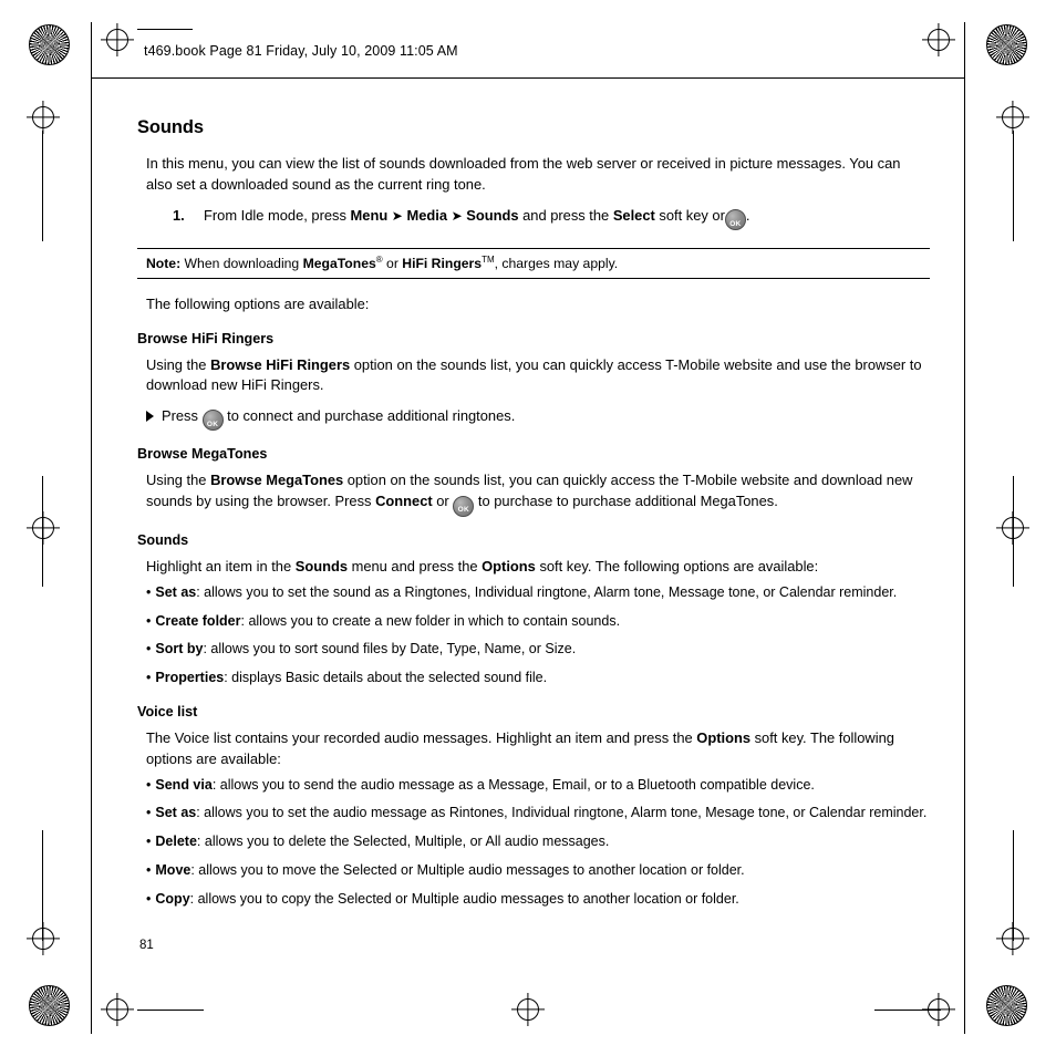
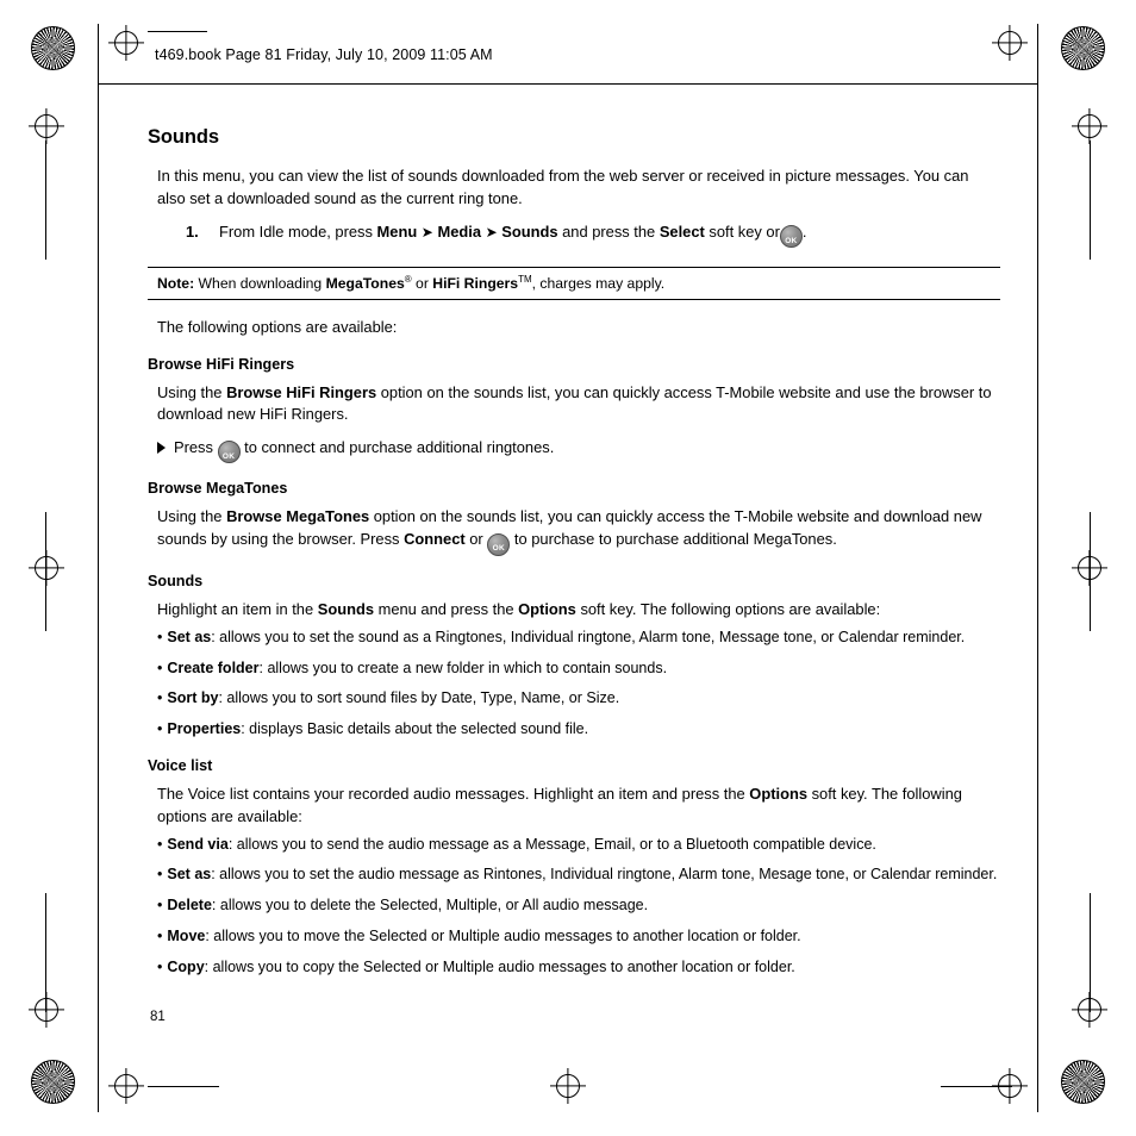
  t469.book Page 81 Friday, July 10, 2009 11:05 AM
  Sounds
  In this menu, you can view the list of sounds downloaded from the web server or received in picture messages. You can also set a downloaded sound as the current ring tone.
  1.
  From Idle mode, press Menu ➤ Media ➤ Sounds and press the Select soft key or .
  Note: When downloading MegaTones® or HiFi RingersTM, charges may apply.
  The following options are available:
  Browse HiFi Ringers
  Using the Browse HiFi Ringers option on the sounds list, you can quickly access T-Mobile website and use the browser to download new HiFi Ringers.
  Press to connect and purchase additional ringtones.
  Browse MegaTones
  Using the Browse MegaTones option on the sounds list, you can quickly access the T-Mobile website and download new sounds by using the browser. Press Connect or to purchase to purchase additional MegaTones.
  Sounds
  Highlight an item in the Sounds menu and press the Options soft key. The following options are available:
  • Set as: allows you to set the sound as a Ringtones, Individual ringtone, Alarm tone, Message tone, or Calendar reminder.
  • Create folder: allows you to create a new folder in which to contain sounds.
  • Sort by: allows you to sort sound files by Date, Type, Name, or Size.
  • Properties: displays Basic details about the selected sound file.
  Voice list
  The Voice list contains your recorded audio messages. Highlight an item and press the Options soft key. The following options are available:
  • Send via: allows you to send the audio message as a Message, Email, or to a Bluetooth compatible device.
  • Set as: allows you to set the audio message as Rintones, Individual ringtone, Alarm tone, Mesage tone, or Calendar reminder.
- • Delete: allows you to delete the Selected, Multiple, or All audio messages.
+ • Delete: allows you to delete the Selected, Multiple, or All audio message.
  • Move: allows you to move the Selected or Multiple audio messages to another location or folder.
  • Copy: allows you to copy the Selected or Multiple audio messages to another location or folder.
  81
